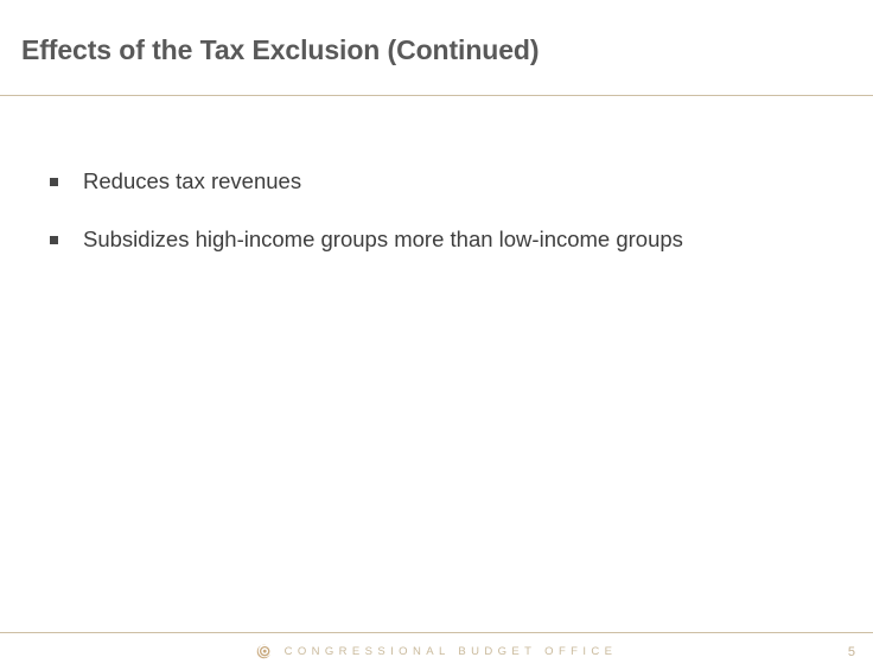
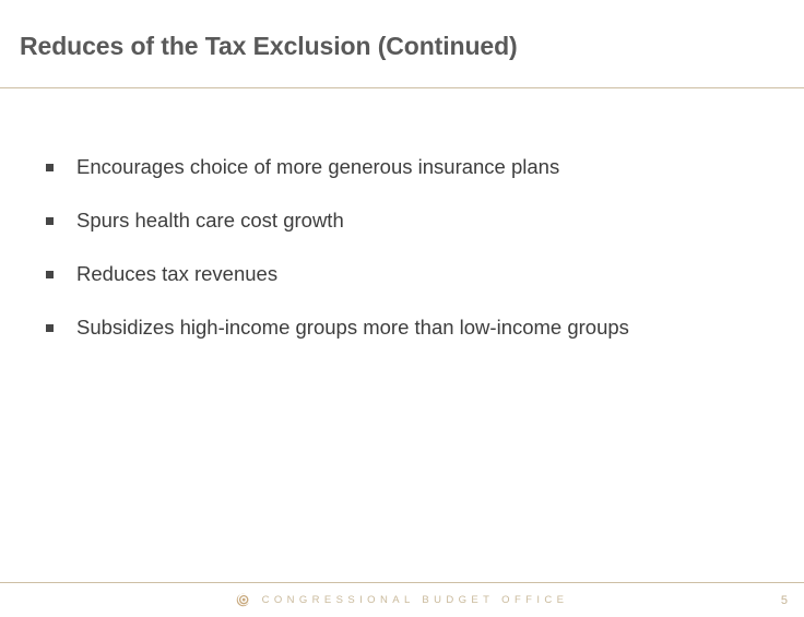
- Effects of the Tax Exclusion (Continued)
+ Reduces of the Tax Exclusion (Continued)
+ Encourages choice of more generous insurance plans
+ Spurs health care cost growth
  Reduces tax revenues
  Subsidizes high-income groups more than low-income groups
  CONGRESSIONAL BUDGET OFFICE
  5
